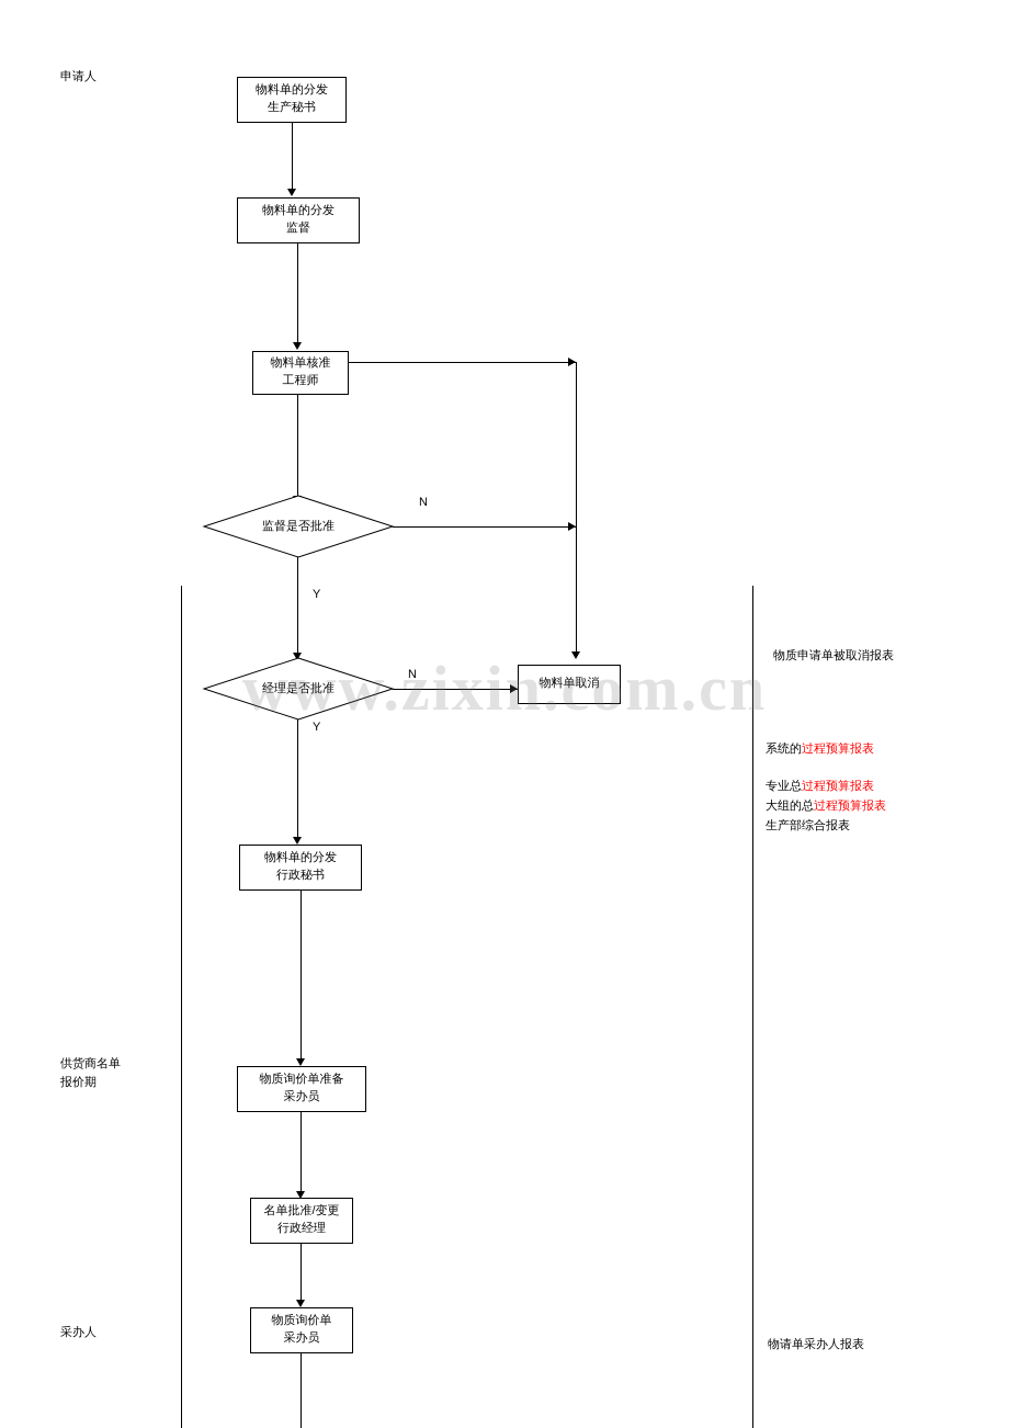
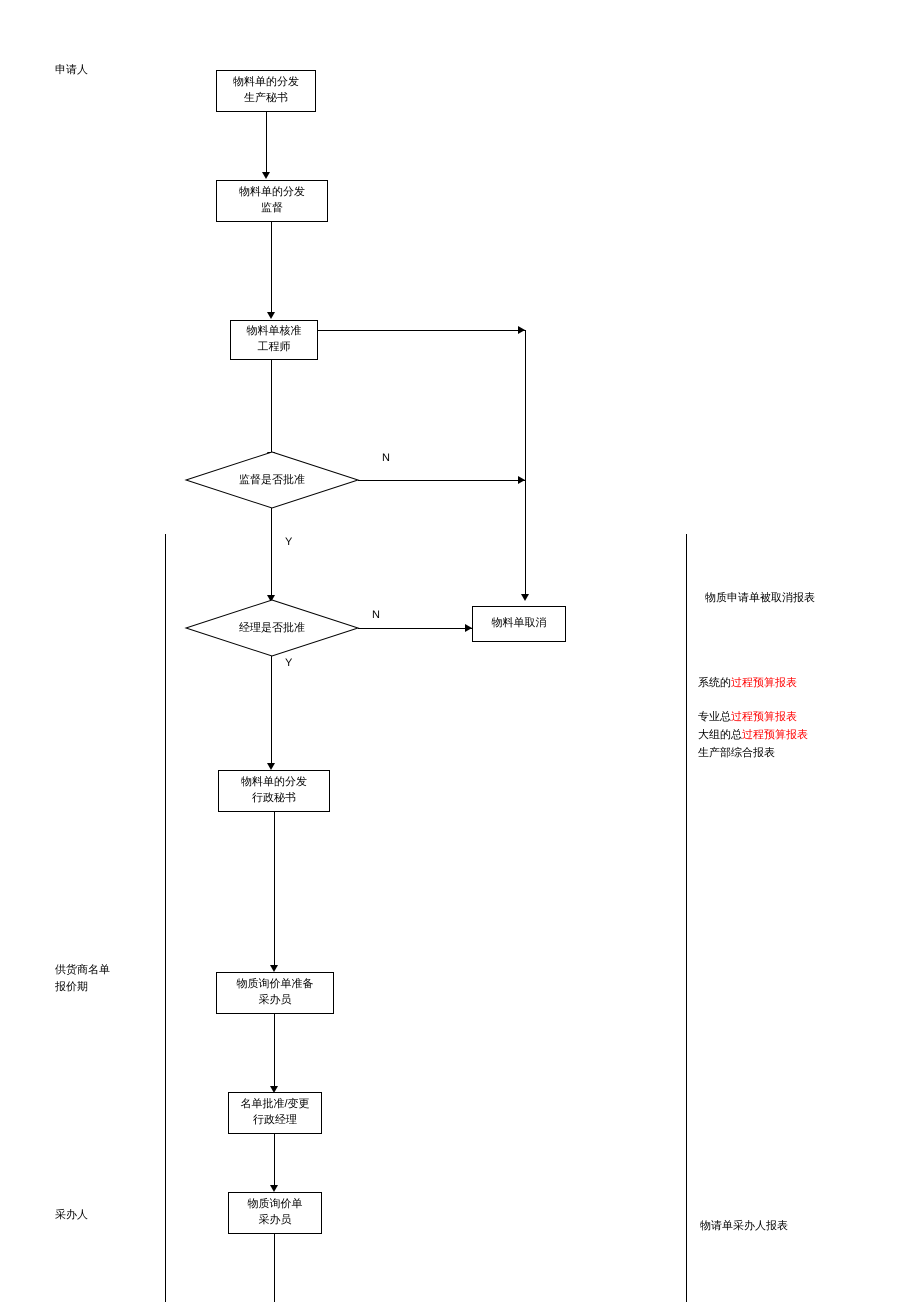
  申请人
  供货商名单
  报价期
  采办人
  物料单的分发
  生产秘书
  物料单的分发
  监督
  物料单核准
  工程师
  监督是否批准
  N
  Y
  经理是否批准
  N
  物料单取消
  Y
  物料单的分发
  行政秘书
  物质询价单准备
  采办员
  名单批准/变更
  行政经理
  物质询价单
  采办员
  物质申请单被取消报表
  系统的过程预算报表
  专业总过程预算报表
  大组的总过程预算报表
  生产部综合报表
  物请单采办人报表
- www.zixin.com.cn
